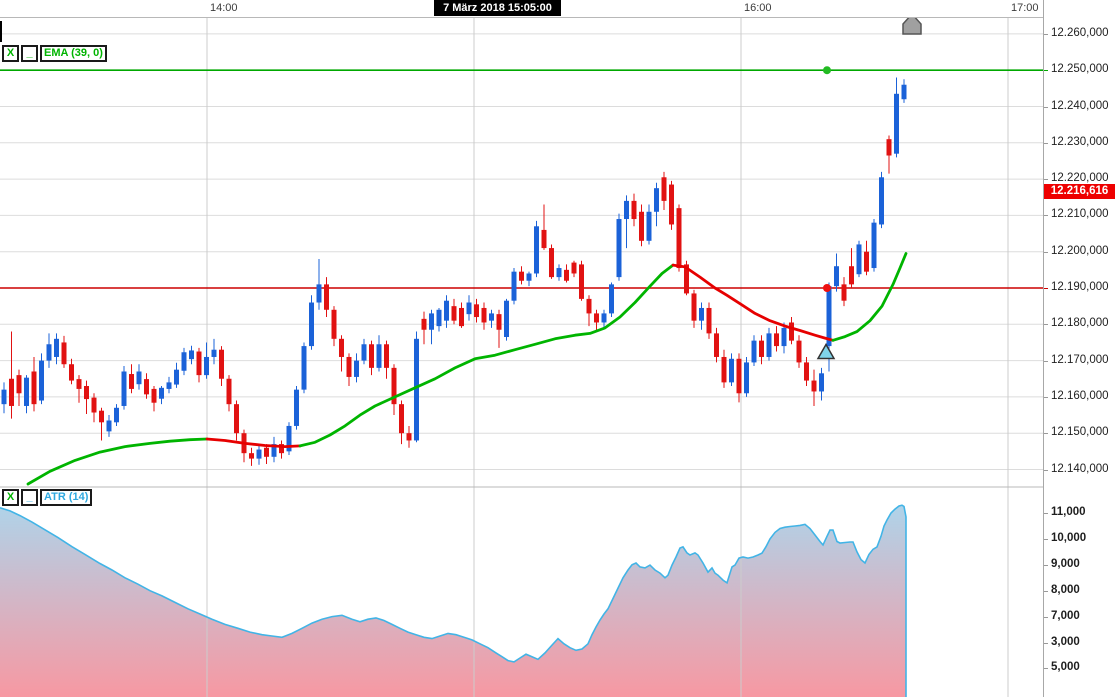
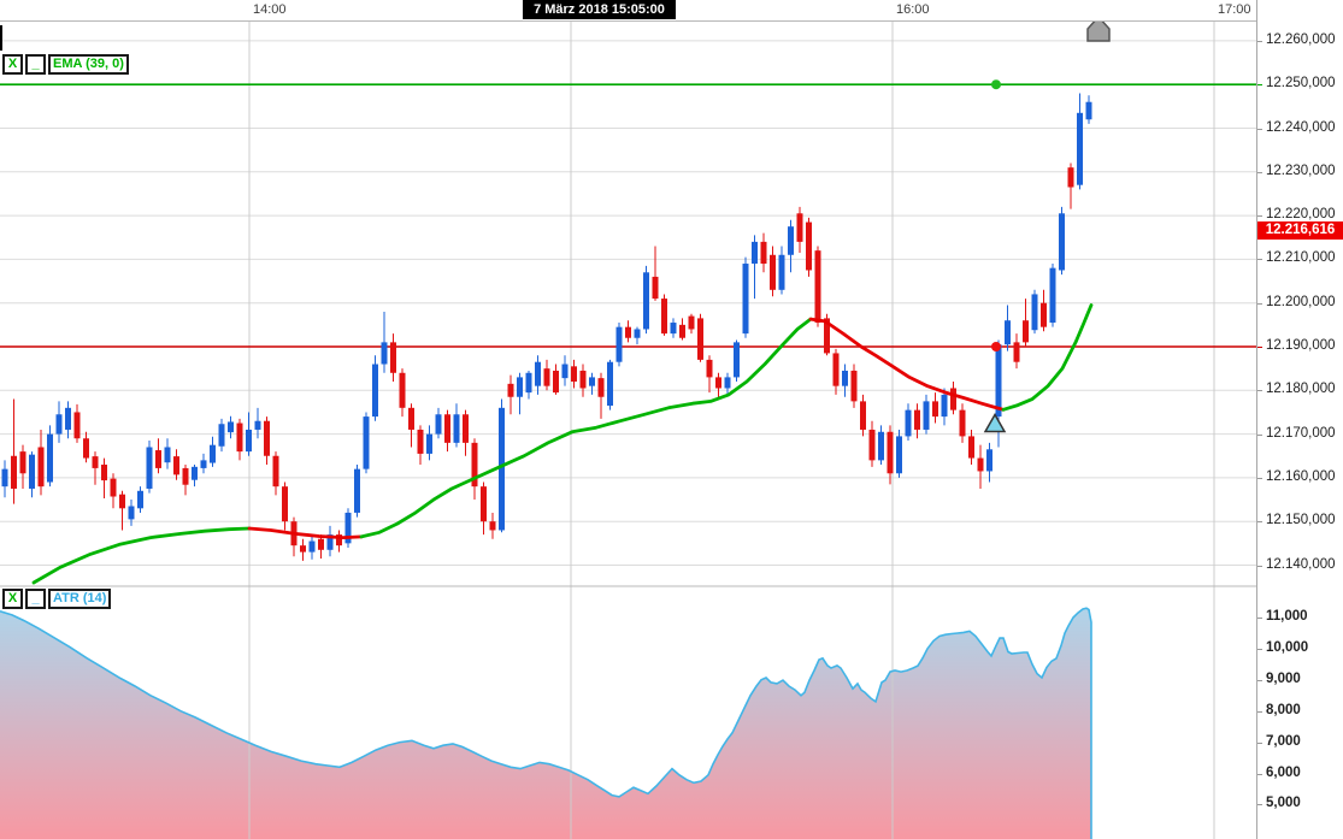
  14:00
  16:00
  17:00
  7 März 2018 15:05:00
  12.216,616
  12.260,000
  12.250,000
  12.240,000
  12.230,000
  12.220,000
  12.210,000
  12.200,000
  12.190,000
  12.180,000
  12.170,000
  12.160,000
  12.150,000
  12.140,000
  11,000
  10,000
  9,000
  8,000
  7,000
- 3,000
+ 6,000
  5,000
  X
  _
  EMA (39, 0)
  X
  _
  ATR (14)
